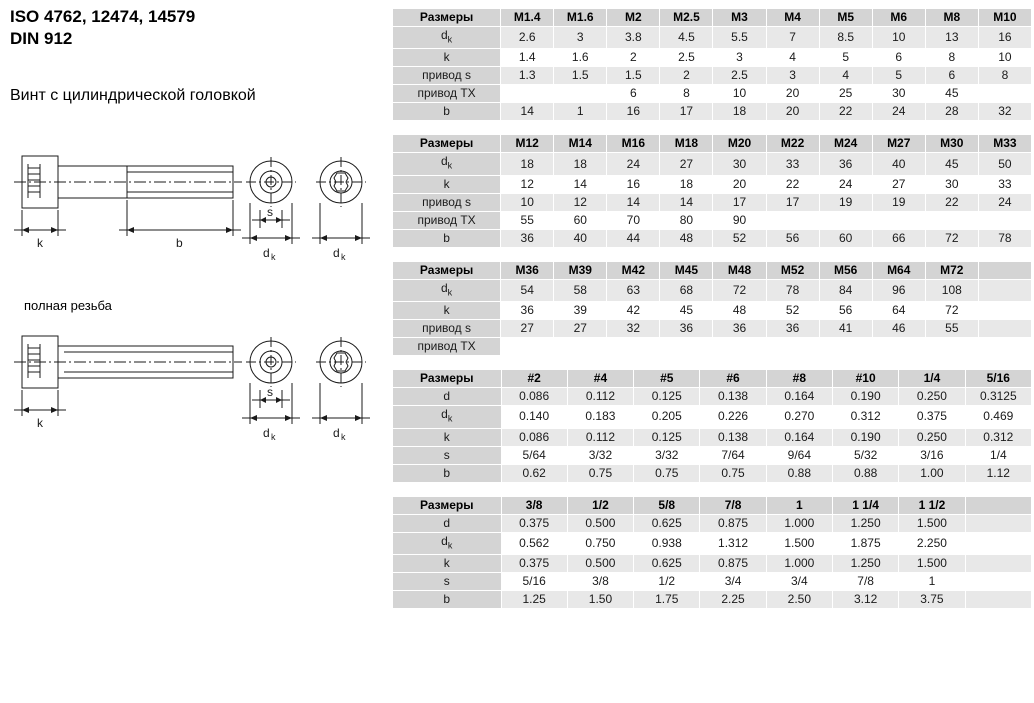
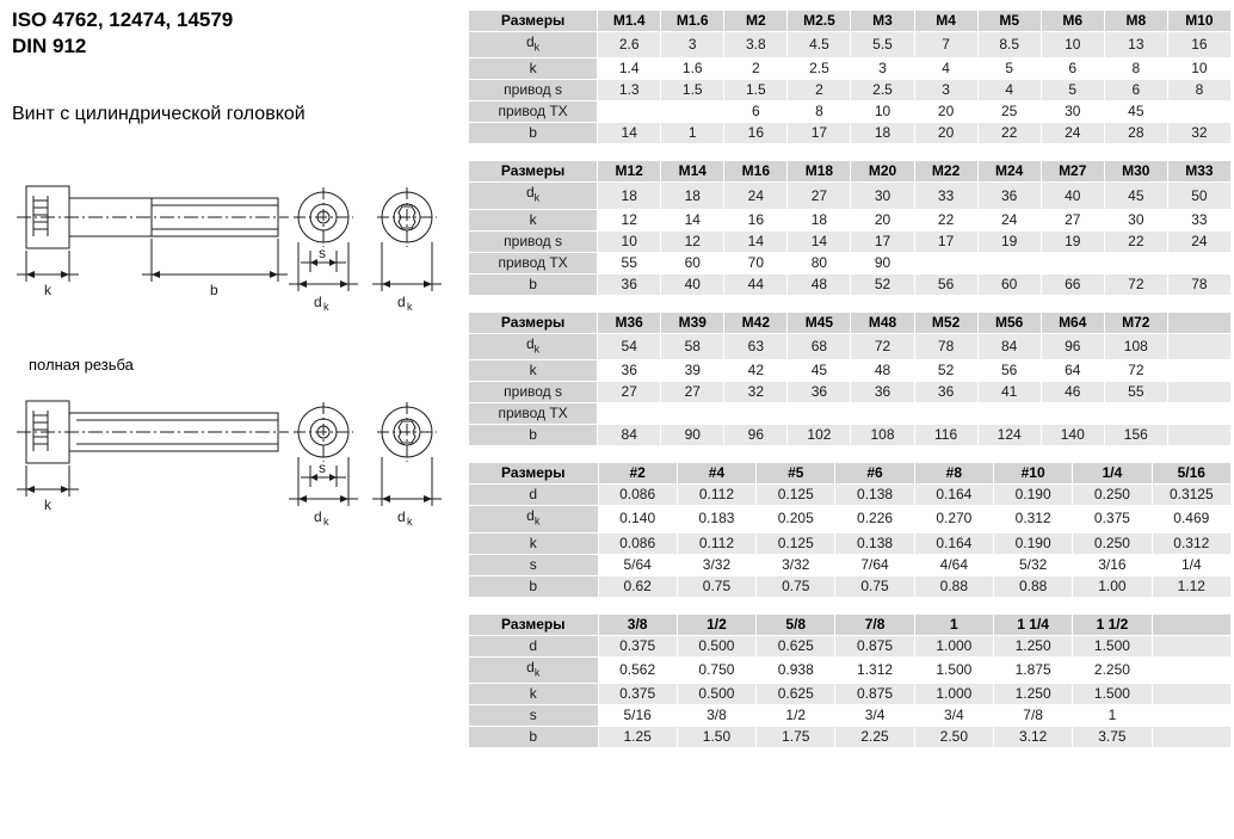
  ISO 4762, 12474, 14579
  DIN 912
  Винт с цилиндрической головкой
  k
  b
  s
  d
  k
  d
  k
  полная резьба
  k
  s
  d
  k
  d
  k
  Размеры	M1.4	M1.6	M2	M2.5	M3	M4	M5	M6	M8	M10
  dk	2.6	3	3.8	4.5	5.5	7	8.5	10	13	16
  k	1.4	1.6	2	2.5	3	4	5	6	8	10
  привод s	1.3	1.5	1.5	2	2.5	3	4	5	6	8
  привод TX			6	8	10	20	25	30	45
  b	14	1	16	17	18	20	22	24	28	32
  Размеры	M12	M14	M16	M18	M20	M22	M24	M27	M30	M33
  dk	18	18	24	27	30	33	36	40	45	50
  k	12	14	16	18	20	22	24	27	30	33
  привод s	10	12	14	14	17	17	19	19	22	24
  привод TX	55	60	70	80	90
  b	36	40	44	48	52	56	60	66	72	78
  Размеры	M36	M39	M42	M45	M48	M52	M56	M64	M72
  dk	54	58	63	68	72	78	84	96	108
  k	36	39	42	45	48	52	56	64	72
  привод s	27	27	32	36	36	36	41	46	55
  привод TX
+ b	84	90	96	102	108	116	124	140	156
  Размеры	#2	#4	#5	#6	#8	#10	1/4	5/16
  d	0.086	0.112	0.125	0.138	0.164	0.190	0.250	0.3125
  dk	0.140	0.183	0.205	0.226	0.270	0.312	0.375	0.469
  k	0.086	0.112	0.125	0.138	0.164	0.190	0.250	0.312
- s	5/64	3/32	3/32	7/64	9/64	5/32	3/16	1/4
+ s	5/64	3/32	3/32	7/64	4/64	5/32	3/16	1/4
  b	0.62	0.75	0.75	0.75	0.88	0.88	1.00	1.12
  Размеры	3/8	1/2	5/8	7/8	1	1 1/4	1 1/2
  d	0.375	0.500	0.625	0.875	1.000	1.250	1.500
  dk	0.562	0.750	0.938	1.312	1.500	1.875	2.250
  k	0.375	0.500	0.625	0.875	1.000	1.250	1.500
  s	5/16	3/8	1/2	3/4	3/4	7/8	1
  b	1.25	1.50	1.75	2.25	2.50	3.12	3.75
